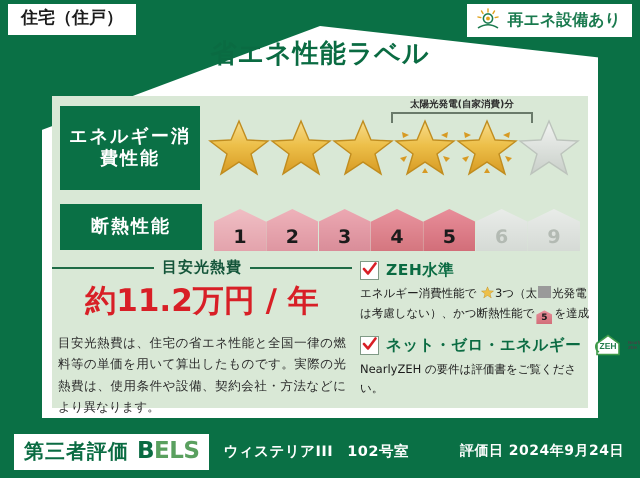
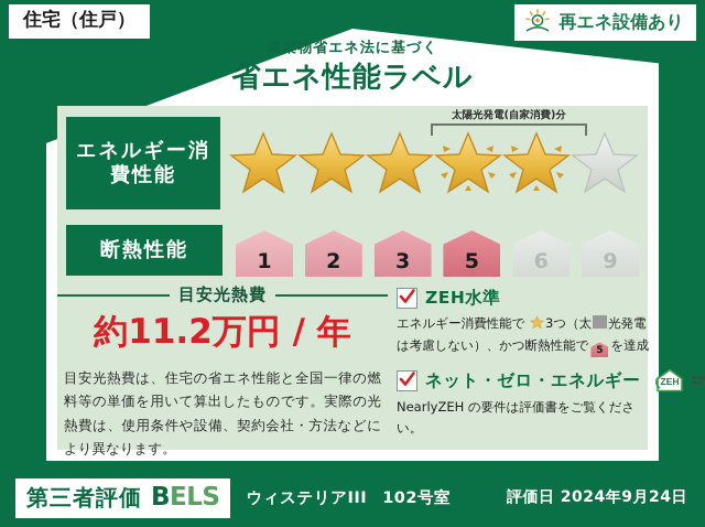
  住宅（住戸）
  再エネ設備あり
+ 建築物省エネ法に基づく
  省エネ性能ラベル
  エネルギー消費性能
  太陽光発電(自家消費)分
  断熱性能
  1
  2
  3
- 4
  5
  6
  9
  目安光熱費
  約11.2万円 / 年
  目安光熱費は、住宅の省エネ性能と全国一律の燃料等の単価を用いて算出したものです。実際の光熱費は、使用条件や設備、契約会社・方法などにより異なります。
  ZEH水準
  エネルギー消費性能で 3つ（太 光発電は考慮しない）、かつ断熱性能で 5を達成
  ネット・ゼロ・エネルギー
  ZEH
  NearlyZEH の要件は評価書をご覧ください。
  第三者評価
  BELS
  ウィステリアIII
  102号室
  評価日 2024年9月24日
